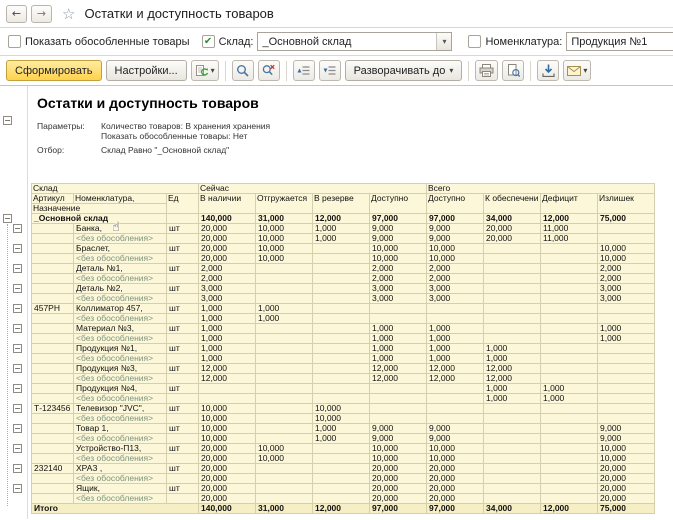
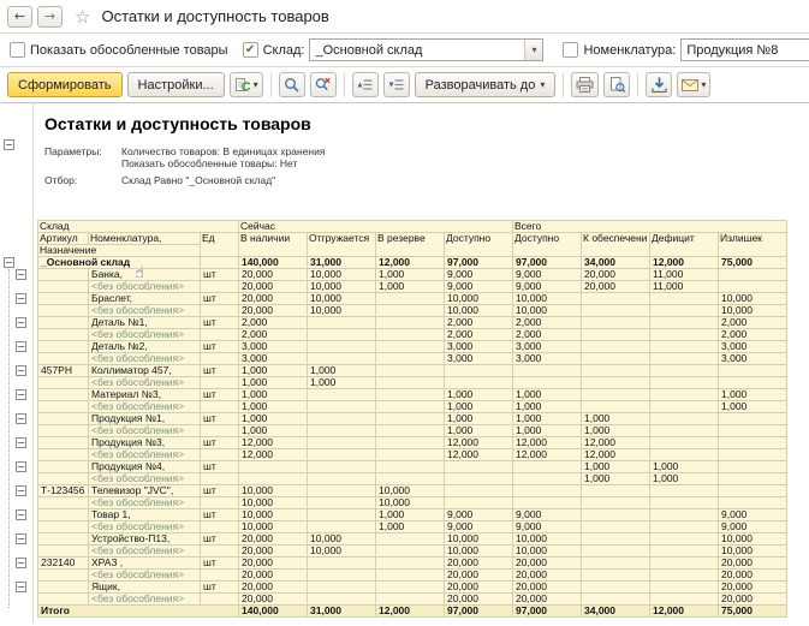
  ←
  →
  ☆
  Остатки и доступность товаров
  Показать обособленные товары
  ✔
  Склад:
  _Основной склад
  ▾
  Номенклатура:
- Продукция №1
+ Продукция №8
  Сформировать
  Настройки...
  ▾
  Разворачивать до
  ▾
  ▾
  −
  −
  −
  −
  −
  −
  −
  −
  −
  −
  −
  −
  −
  −
  −
  −
  Остатки и доступность товаров
  Параметры:
- Количество товаров: В хранения хранения
+ Количество товаров: В единицах хранения
  Показать обособленные товары: Нет
  Отбор:
  Склад Равно "_Основной склад"
  Склад	Сейчас	Всего
  Артикул	Номенклатура,	Ед	В наличии	Отгружается	В резерве	Доступно	Доступно	К обеспечени	Дефицит	Излишек
  Назначение
  _Основной склад		140,000	31,000	12,000	97,000	97,000	34,000	12,000	75,000
  	Банка,	шт	20,000	10,000	1,000	9,000	9,000	20,000	11,000
  	<без обособления>		20,000	10,000	1,000	9,000	9,000	20,000	11,000
  	Браслет,	шт	20,000	10,000		10,000	10,000			10,000
  	<без обособления>		20,000	10,000		10,000	10,000			10,000
  	Деталь №1,	шт	2,000			2,000	2,000			2,000
  	<без обособления>		2,000			2,000	2,000			2,000
  	Деталь №2,	шт	3,000			3,000	3,000			3,000
  	<без обособления>		3,000			3,000	3,000			3,000
  457РН	Коллиматор 457,	шт	1,000	1,000
  	<без обособления>		1,000	1,000
  	Материал №3,	шт	1,000			1,000	1,000			1,000
  	<без обособления>		1,000			1,000	1,000			1,000
  	Продукция №1,	шт	1,000			1,000	1,000	1,000
  	<без обособления>		1,000			1,000	1,000	1,000
  	Продукция №3,	шт	12,000			12,000	12,000	12,000
  	<без обособления>		12,000			12,000	12,000	12,000
  	Продукция №4,	шт						1,000	1,000
  	<без обособления>							1,000	1,000
  Т-123456	Телевизор "JVC",	шт	10,000		10,000
  	<без обособления>		10,000		10,000
  	Товар 1,	шт	10,000		1,000	9,000	9,000			9,000
  	<без обособления>		10,000		1,000	9,000	9,000			9,000
  	Устройство-П13,	шт	20,000	10,000		10,000	10,000			10,000
  	<без обособления>		20,000	10,000		10,000	10,000			10,000
  232140	ХРАЗ ,	шт	20,000			20,000	20,000			20,000
  	<без обособления>		20,000			20,000	20,000			20,000
  	Ящик,	шт	20,000			20,000	20,000			20,000
  	<без обособления>		20,000			20,000	20,000			20,000
  Итого	140,000	31,000	12,000	97,000	97,000	34,000	12,000	75,000
  ☝
